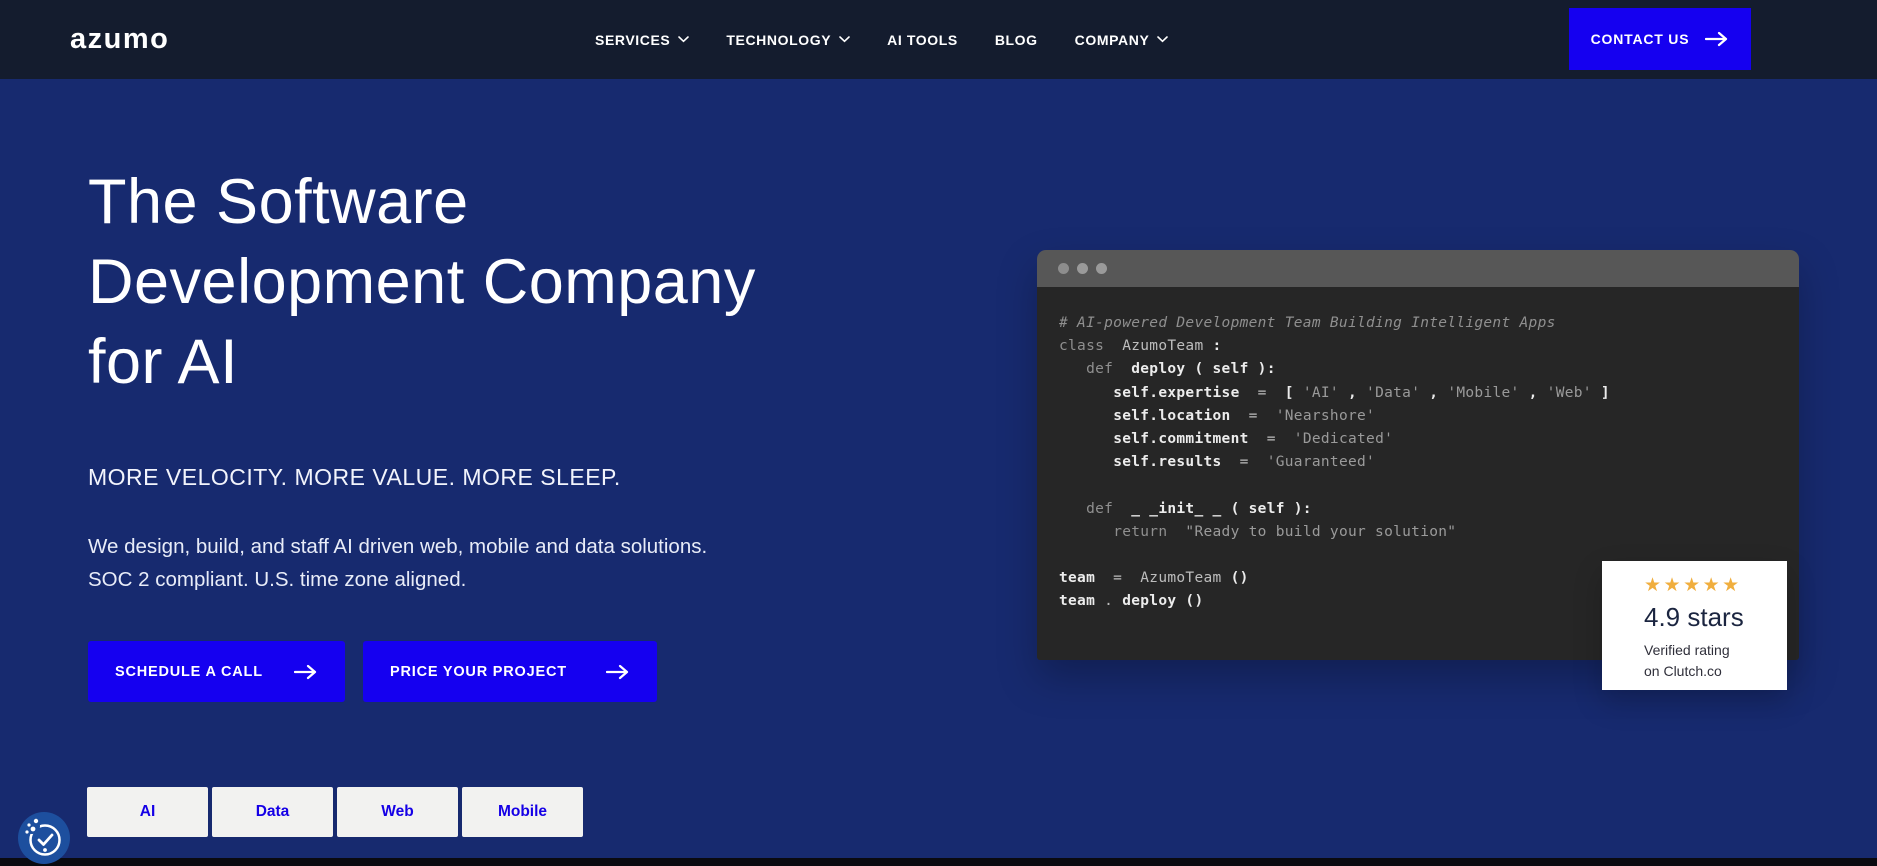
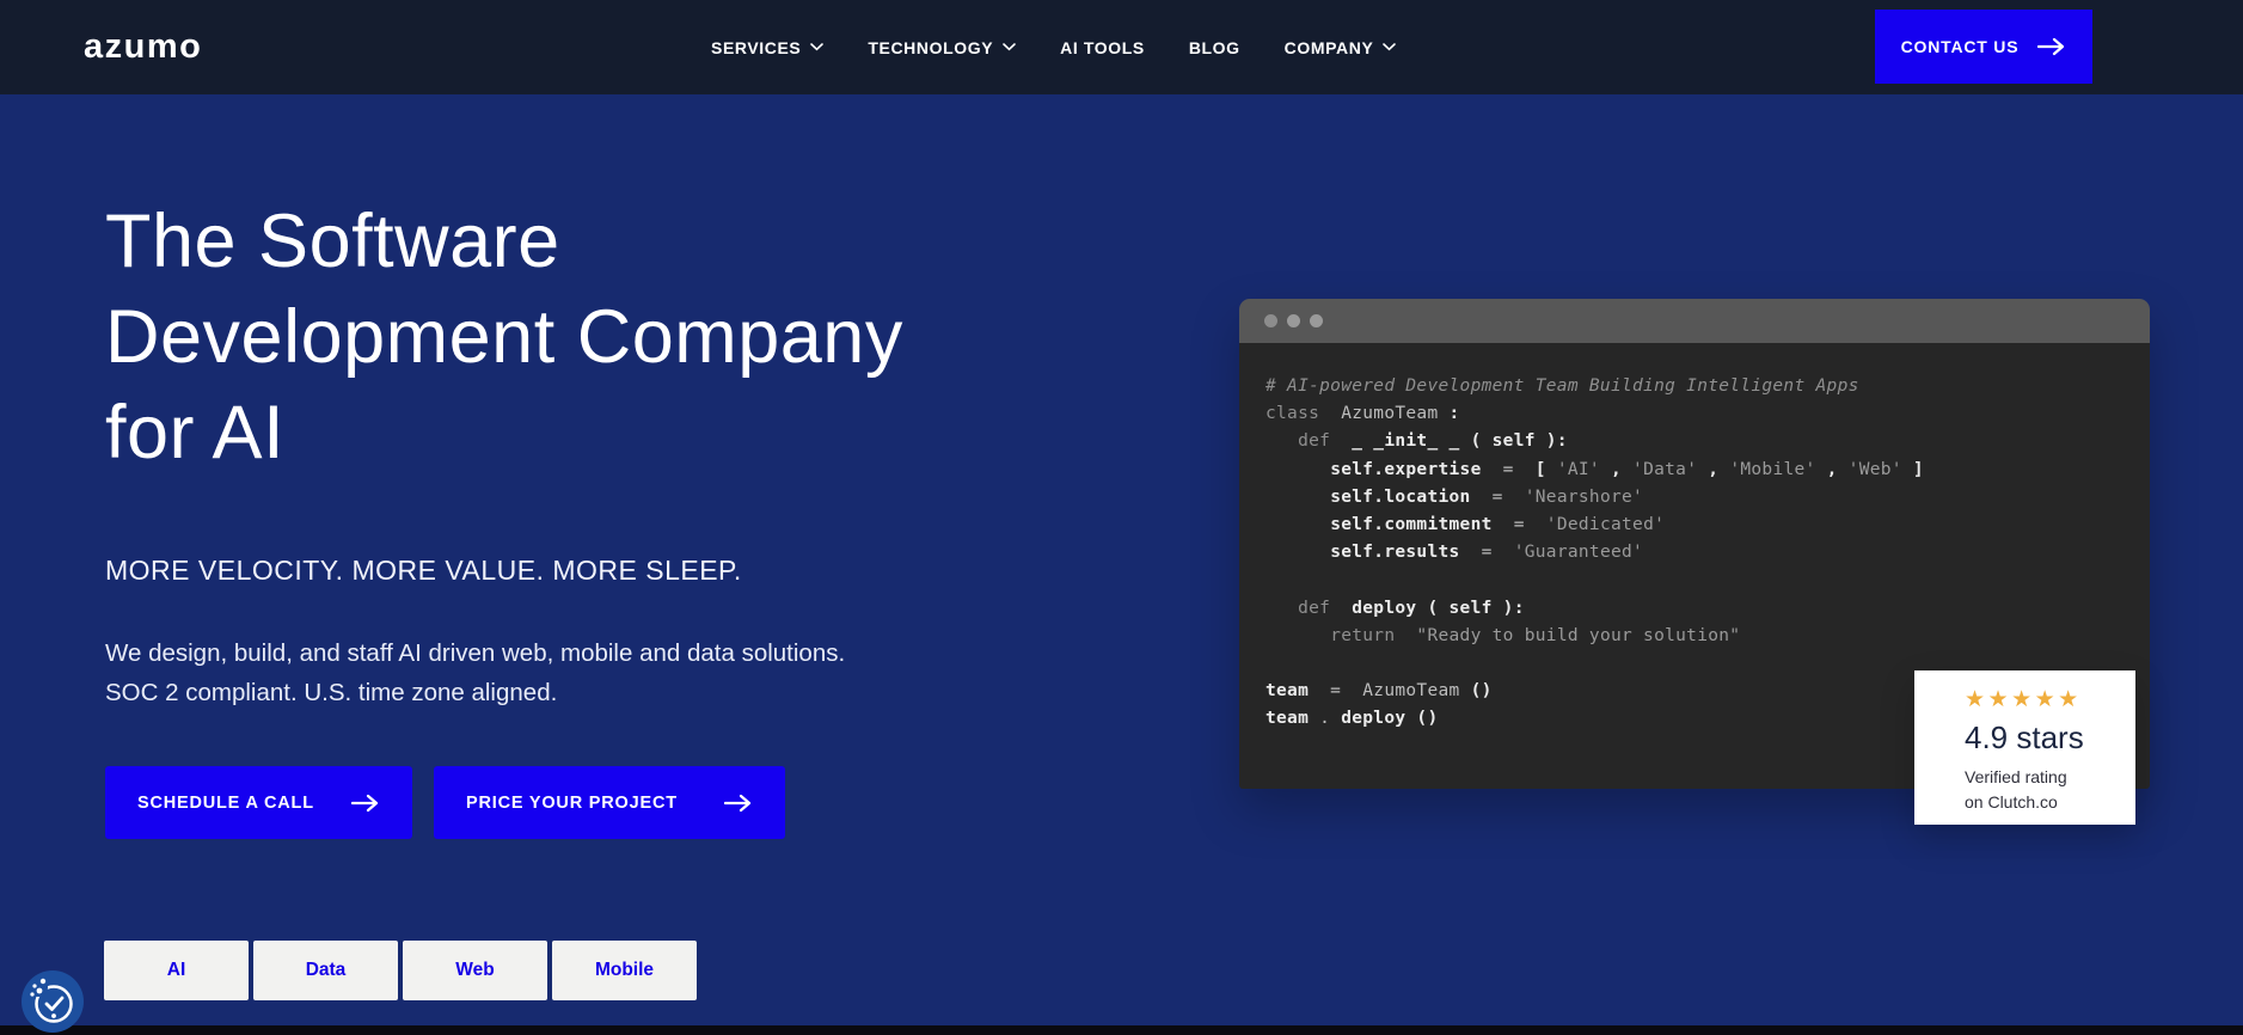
  azumo
  SERVICES
  TECHNOLOGY
  AI TOOLS
  BLOG
  COMPANY
  CONTACT US
  The Software
  Development Company
  for AI
  MORE VELOCITY. MORE VALUE. MORE SLEEP.
  We design, build, and staff AI driven web, mobile and data solutions.
  SOC 2 compliant. U.S. time zone aligned.
  SCHEDULE A CALL
  PRICE YOUR PROJECT
  AI
  Data
  Web
  Mobile
  # AI-powered Development Team Building Intelligent Apps
  class AzumoTeam :
- def deploy ( self ):
+ def _ _init_ _ ( self ):
  self.expertise = [ 'AI' , 'Data' , 'Mobile' , 'Web' ]
  self.location = 'Nearshore'
  self.commitment = 'Dedicated'
  self.results = 'Guaranteed'
- def _ _init_ _ ( self ):
+ def deploy ( self ):
  return "Ready to build your solution"
  team = AzumoTeam ()
  team . deploy ()
  ★★★★★
  4.9 stars
  Verified rating
  on Clutch.co
